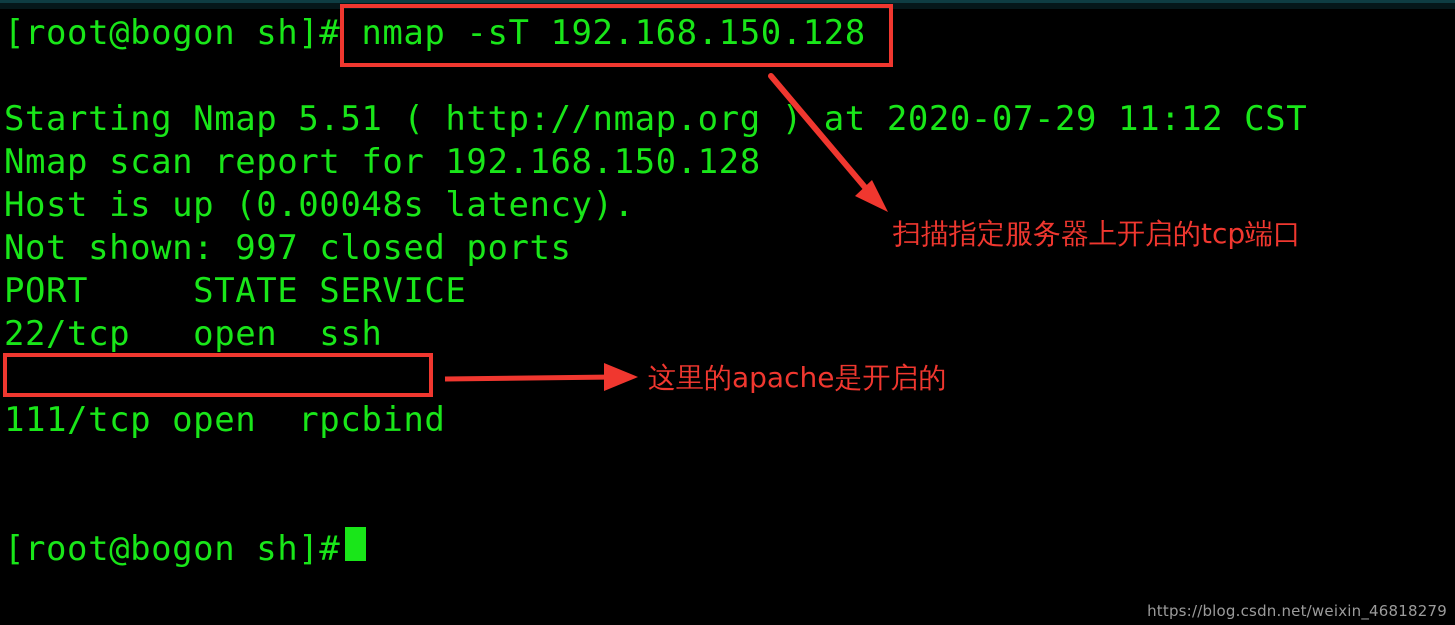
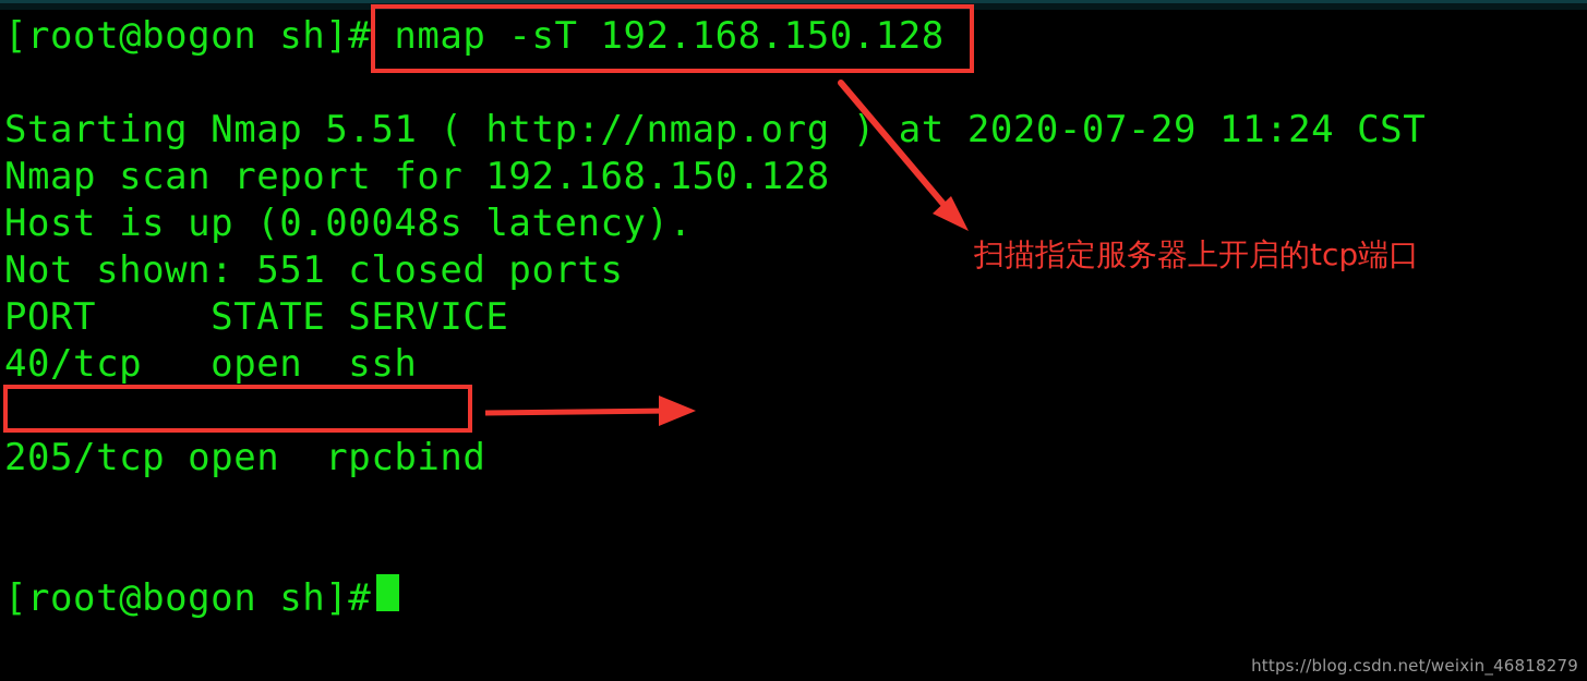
  [root@bogon sh]# nmap -sT 192.168.150.128
- Starting Nmap 5.51 ( http://nmap.org ) at 2020-07-29 11:12 CST
+ Starting Nmap 5.51 ( http://nmap.org ) at 2020-07-29 11:24 CST
  Nmap scan report for 192.168.150.128
  Host is up (0.00048s latency).
- Not shown: 997 closed ports
+ Not shown: 551 closed ports
  PORT STATE SERVICE
- 22/tcp open ssh
+ 40/tcp open ssh
- 111/tcp open rpcbind
+ 205/tcp open rpcbind
  [root@bogon sh]#
  扫描指定服务器上开启的tcp端口
- 这里的apache是开启的
  https://blog.csdn.net/weixin_46818279
